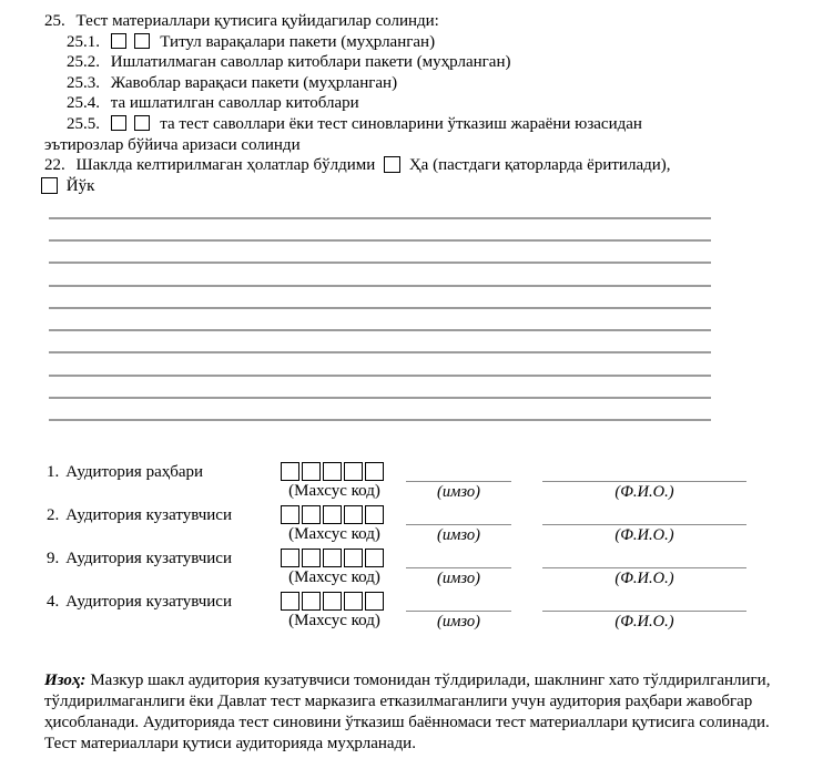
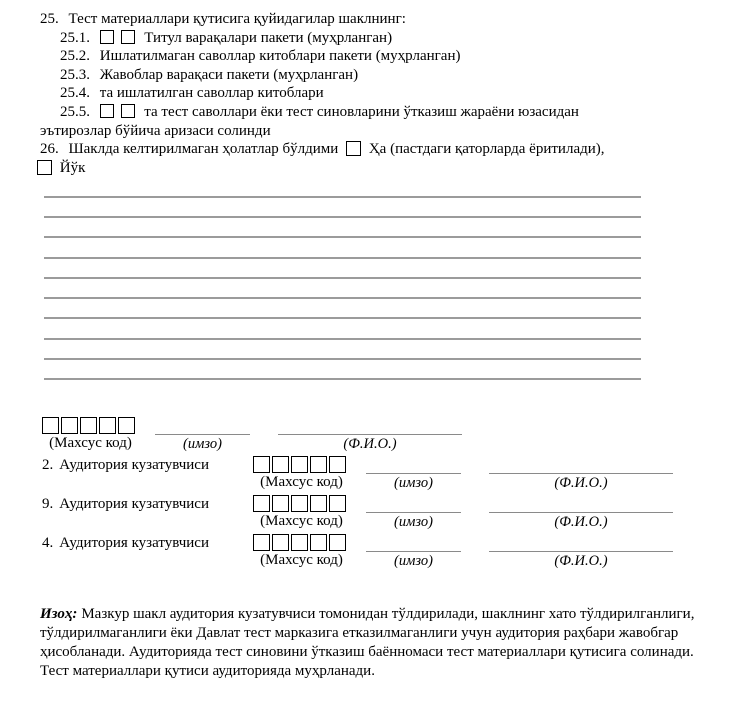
- 25. Тест материаллари қутисига қуйидагилар солинди:
+ 25. Тест материаллари қутисига қуйидагилар шаклнинг:
  25.1. Титул варақалари пакети (муҳрланган)
  25.2. Ишлатилмаган саволлар китоблари пакети (муҳрланган)
  25.3. Жавоблар варақаси пакети (муҳрланган)
  25.4. та ишлатилган саволлар китоблари
  25.5. та тест саволлари ёки тест синовларини ўтказиш жараёни юзасидан эътирозлар бўйича аризаси солинди
- 22. Шаклда келтирилмаган ҳолатлар бўлдими Ҳа (пастдаги қаторларда ёритилади),
+ 26. Шаклда келтирилмаган ҳолатлар бўлдими Ҳа (пастдаги қаторларда ёритилади),
  Йўк
- 1. Аудитория раҳбари
  (Махсус код)
  (имзо)
  (Ф.И.О.)
  2. Аудитория кузатувчиси
  (Махсус код)
  (имзо)
  (Ф.И.О.)
  9. Аудитория кузатувчиси
  (Махсус код)
  (имзо)
  (Ф.И.О.)
  4. Аудитория кузатувчиси
  (Махсус код)
  (имзо)
  (Ф.И.О.)
  Изоҳ: Мазкур шакл аудитория кузатувчиси томонидан тўлдирилади, шаклнинг хато тўлдирилганлиги, тўлдирилмаганлиги ёки Давлат тест марказига етказилмаганлиги учун аудитория раҳбари жавобгар ҳисобланади. Аудиторияда тест синовини ўтказиш баённомаси тест материаллари қутисига солинади. Тест материаллари қутиси аудиторияда муҳрланади.
